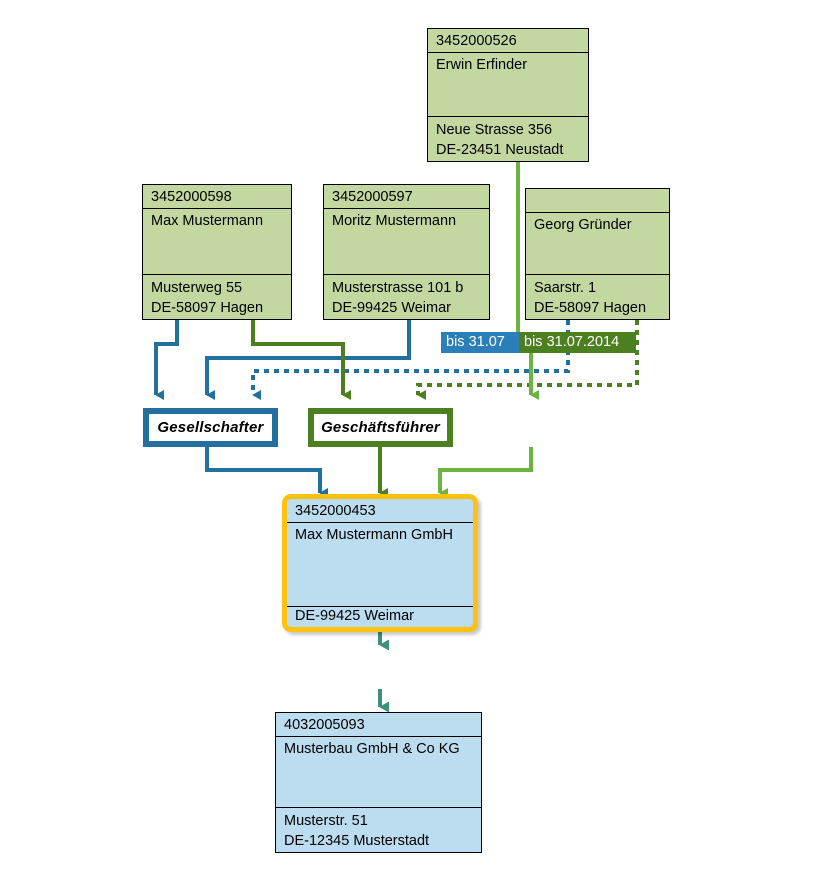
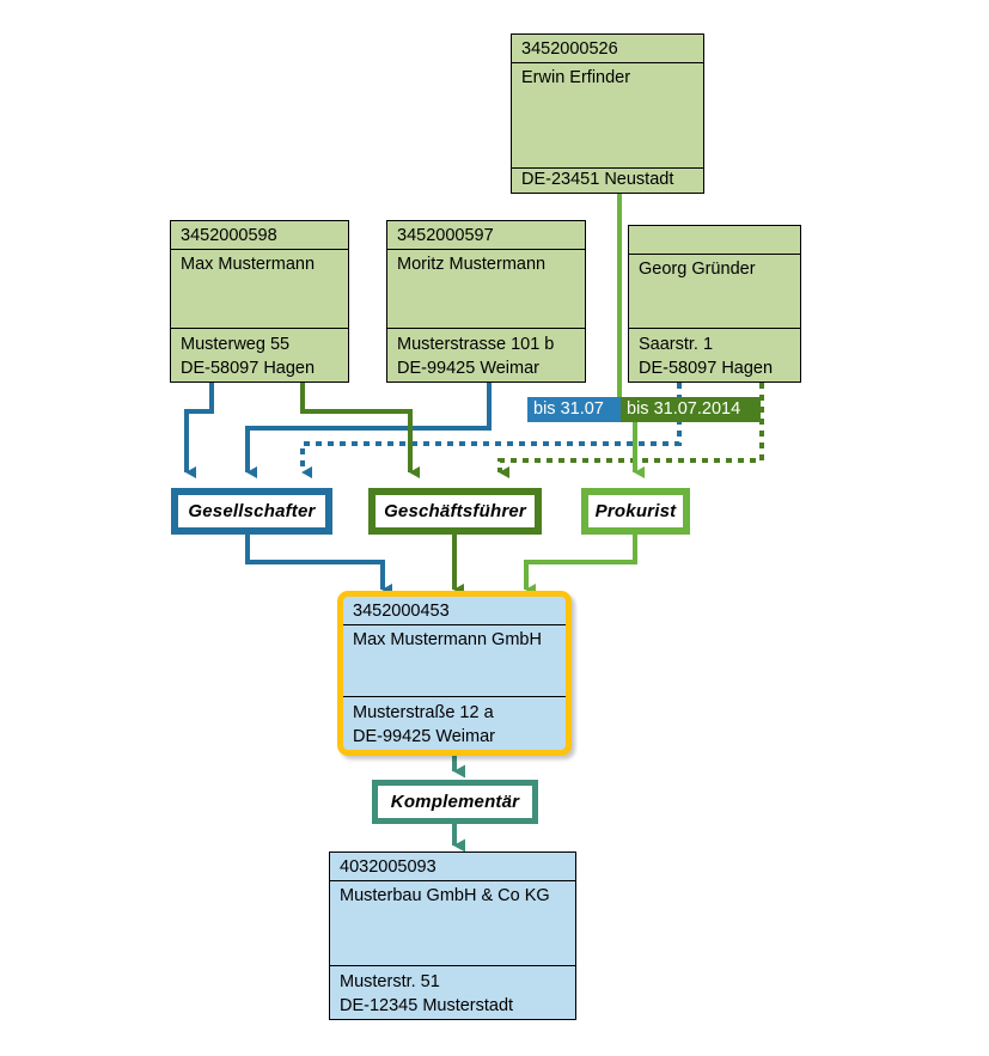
  3452000526
  Erwin Erfinder
- Neue Strasse 356
  DE-23451 Neustadt
  3452000598
  Max Mustermann
  Musterweg 55
  DE-58097 Hagen
  3452000597
  Moritz Mustermann
  Musterstrasse 101 b
  DE-99425 Weimar
  Georg Gründer
  Saarstr. 1
  DE-58097 Hagen
  bis 31.07
  bis 31.07.2014
  Gesellschafter
  Geschäftsführer
+ Prokurist
+ Komplementär
  3452000453
  Max Mustermann GmbH
+ Musterstraße 12 a
  DE-99425 Weimar
  4032005093
  Musterbau GmbH & Co KG
  Musterstr. 51
  DE-12345 Musterstadt
